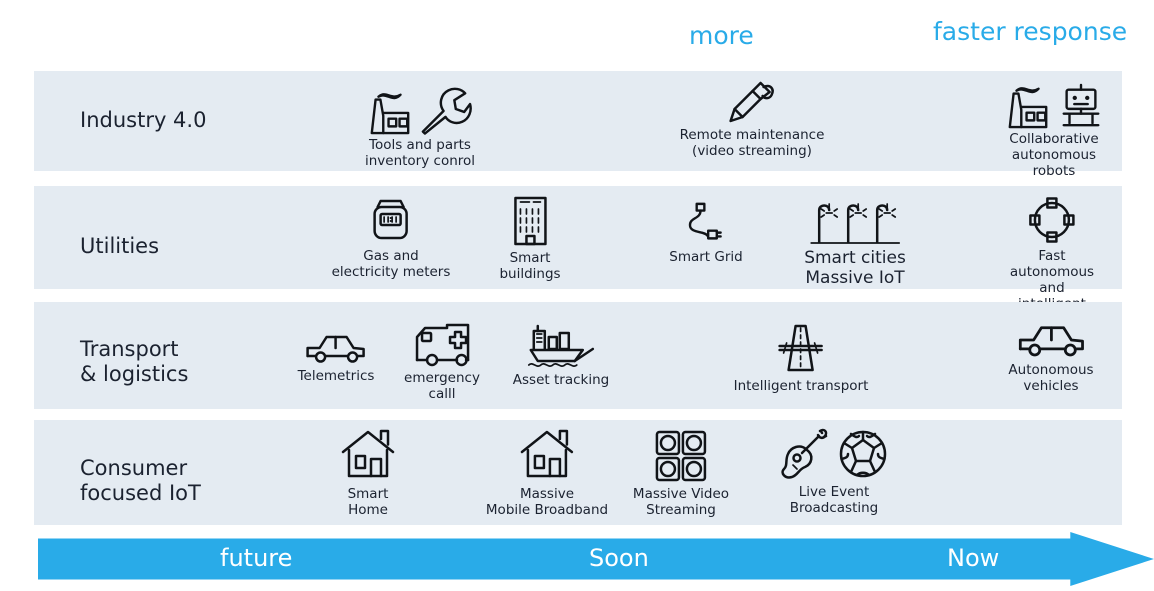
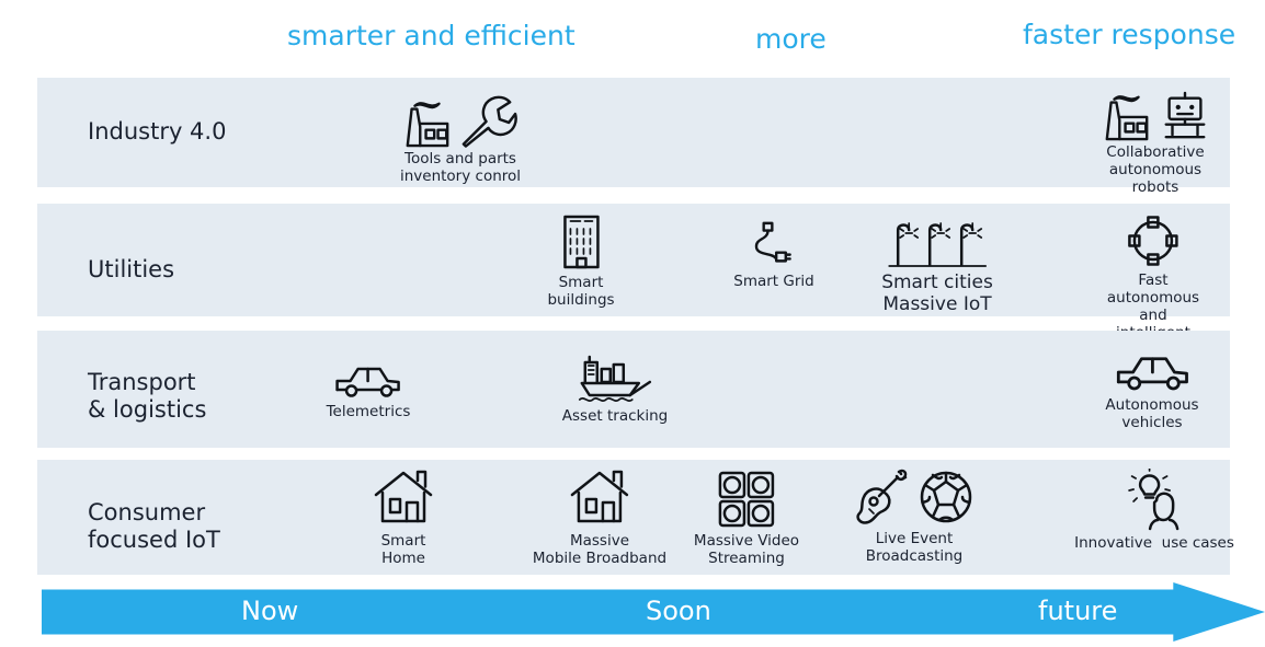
+ smarter and efficient
  more
  faster response
  Industry 4.0
  Tools and parts
  inventory conrol
- Remote maintenance
- (video streaming)
  Collaborative
  autonomous robots
  Utilities
- Gas and
- electricity meters
  Smart
  buildings
  Smart Grid
  Smart cities
  Massive IoT
  Fast autonomous and
  Transport
  & logistics
  Telemetrics
- emergency
- calll
  Asset tracking
- Intelligent transport
  Autonomous
  vehicles
  Consumer
  focused IoT
  Smart
  Home
  Massive
  Mobile Broadband
  Massive Video
  Streaming
  Live Event
  Broadcasting
+ Innovative use cases
- future
+ Now
  Soon
- Now
+ future
